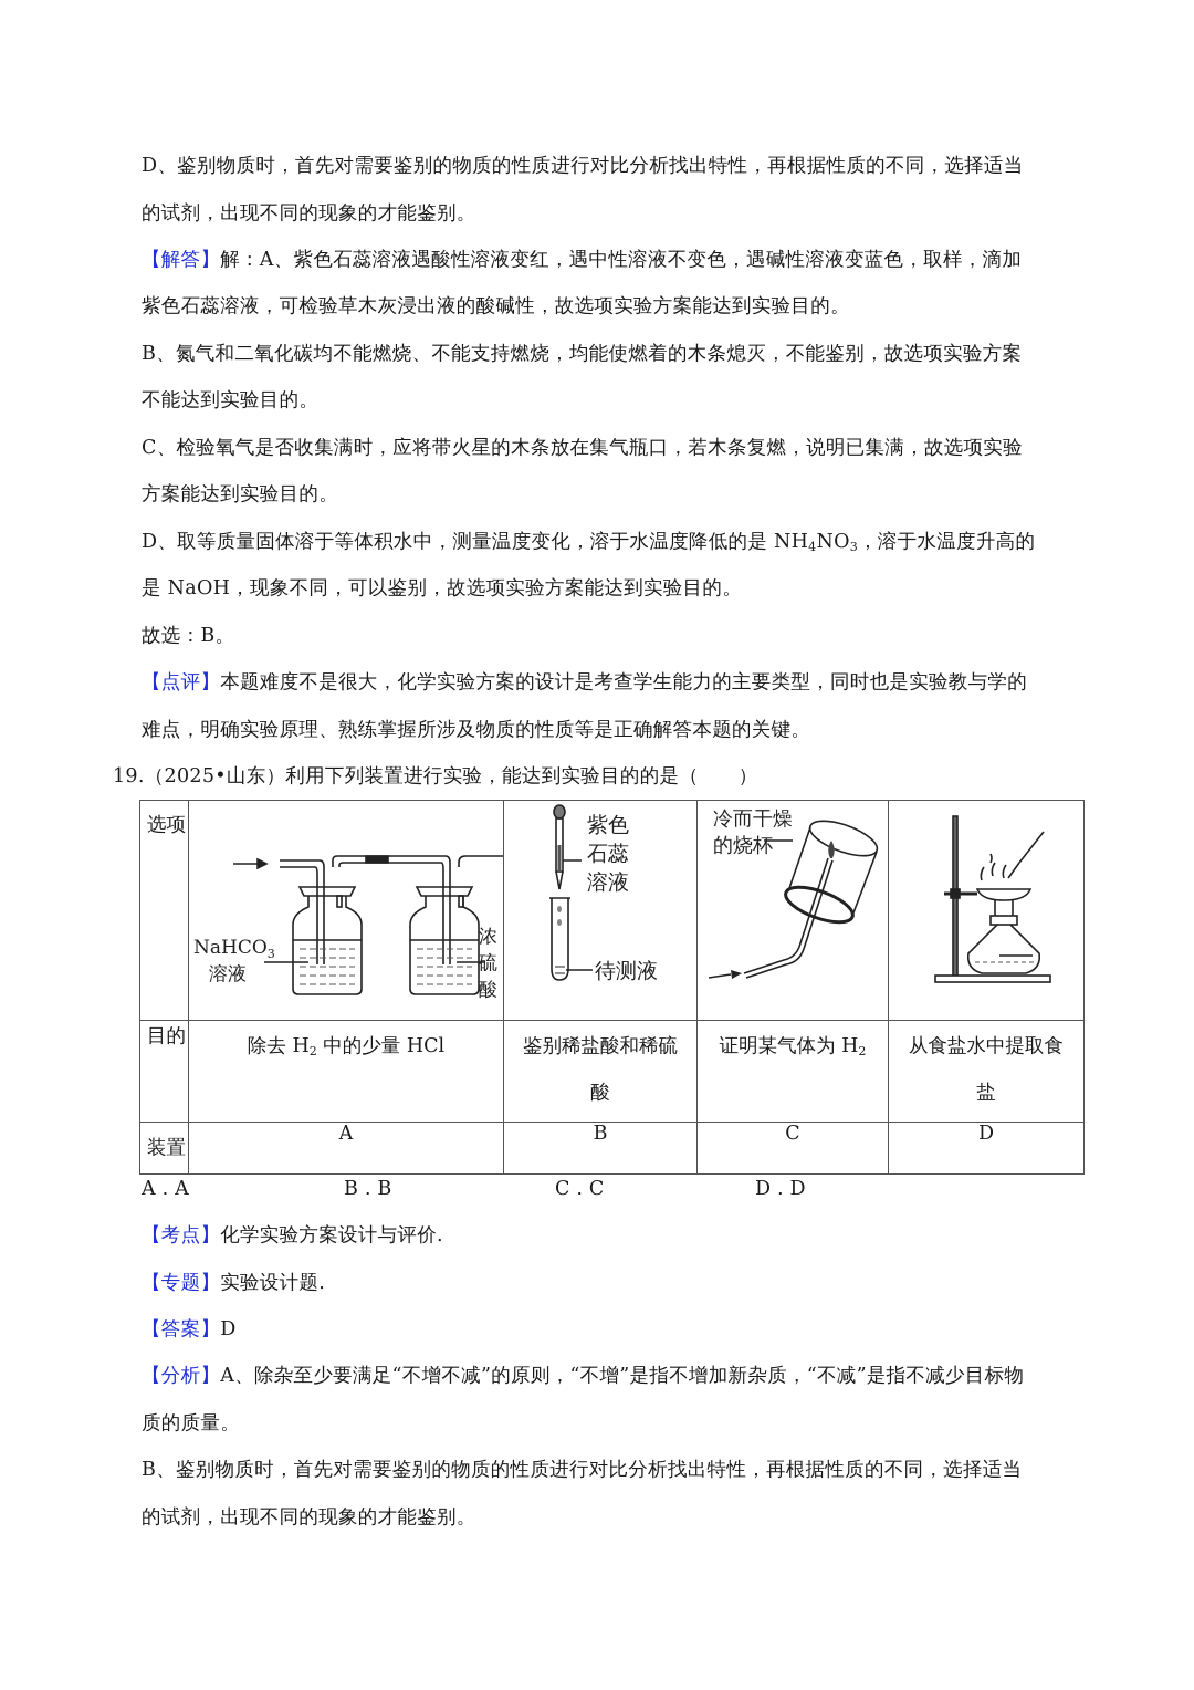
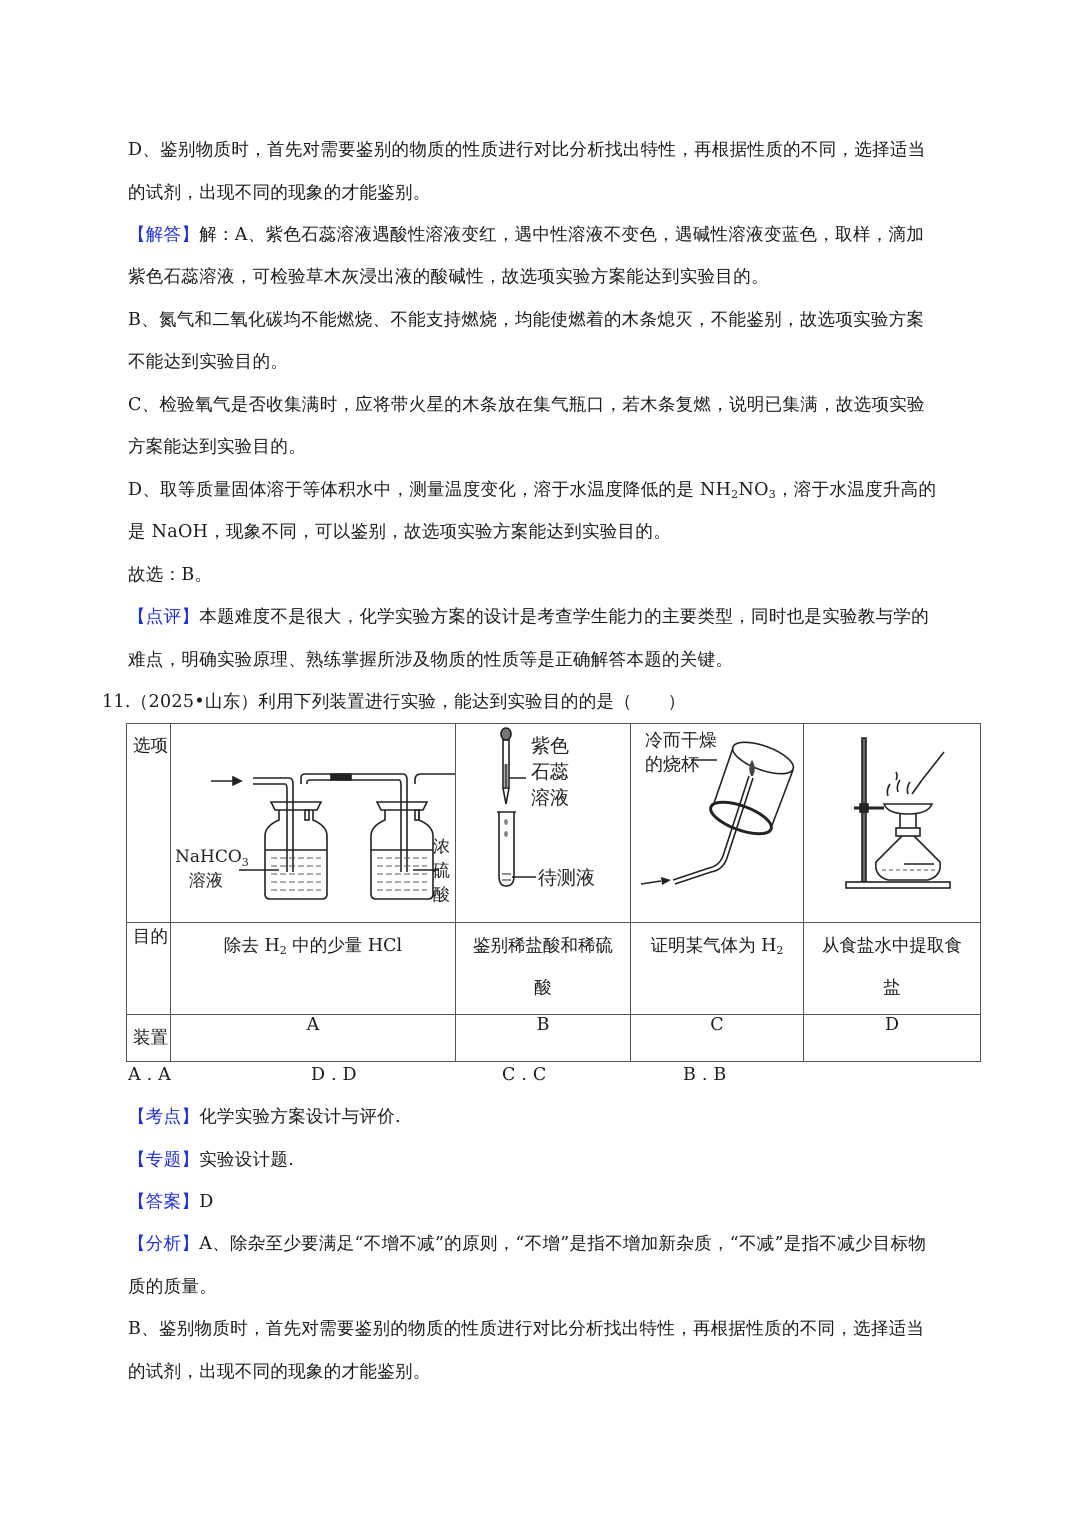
  D、鉴别物质时，首先对需要鉴别的物质的性质进行对比分析找出特性，再根据性质的不同，选择适当
  的试剂，出现不同的现象的才能鉴别。
  【解答】解：A、紫色石蕊溶液遇酸性溶液变红，遇中性溶液不变色，遇碱性溶液变蓝色，取样，滴加
  紫色石蕊溶液，可检验草木灰浸出液的酸碱性，故选项实验方案能达到实验目的。
  B、氮气和二氧化碳均不能燃烧、不能支持燃烧，均能使燃着的木条熄灭，不能鉴别，故选项实验方案
  不能达到实验目的。
  C、检验氧气是否收集满时，应将带火星的木条放在集气瓶口，若木条复燃，说明已集满，故选项实验
  方案能达到实验目的。
- D、取等质量固体溶于等体积水中，测量温度变化，溶于水温度降低的是 NH4NO3，溶于水温度升高的
+ D、取等质量固体溶于等体积水中，测量温度变化，溶于水温度降低的是 NH2NO3，溶于水温度升高的
  是 NaOH，现象不同，可以鉴别，故选项实验方案能达到实验目的。
  故选：B。
  【点评】本题难度不是很大，化学实验方案的设计是考查学生能力的主要类型，同时也是实验教与学的
  难点，明确实验原理、熟练掌握所涉及物质的性质等是正确解答本题的关键。
- 19.（2025•山东）利用下列装置进行实验，能达到实验目的的是（ ）
+ 11.（2025•山东）利用下列装置进行实验，能达到实验目的的是（ ）
  选项	NaHCO3 溶液 浓 硫 酸	紫色 石蕊 溶液 待测液	冷而干燥 的烧杯
  目的	除去 H2 中的少量 HCl	鉴别稀盐酸和稀硫酸	证明某气体为 H2	从食盐水中提取食盐
  装置	A	B	C	D
  A．A
- B．B
+ D．D
  C．C
- D．D
+ B．B
  【考点】化学实验方案设计与评价.
  【专题】实验设计题.
  【答案】D
  【分析】A、除杂至少要满足“不增不减”的原则，“不增”是指不增加新杂质，“不减”是指不减少目标物
  质的质量。
  B、鉴别物质时，首先对需要鉴别的物质的性质进行对比分析找出特性，再根据性质的不同，选择适当
  的试剂，出现不同的现象的才能鉴别。
